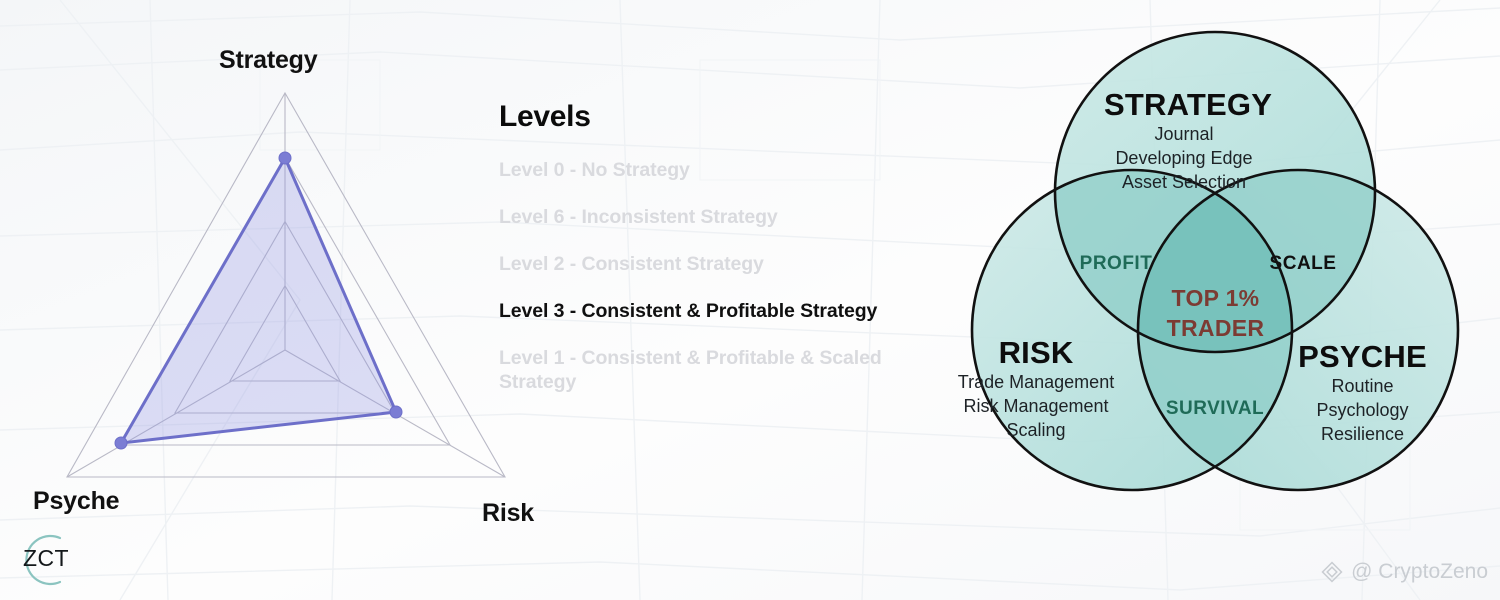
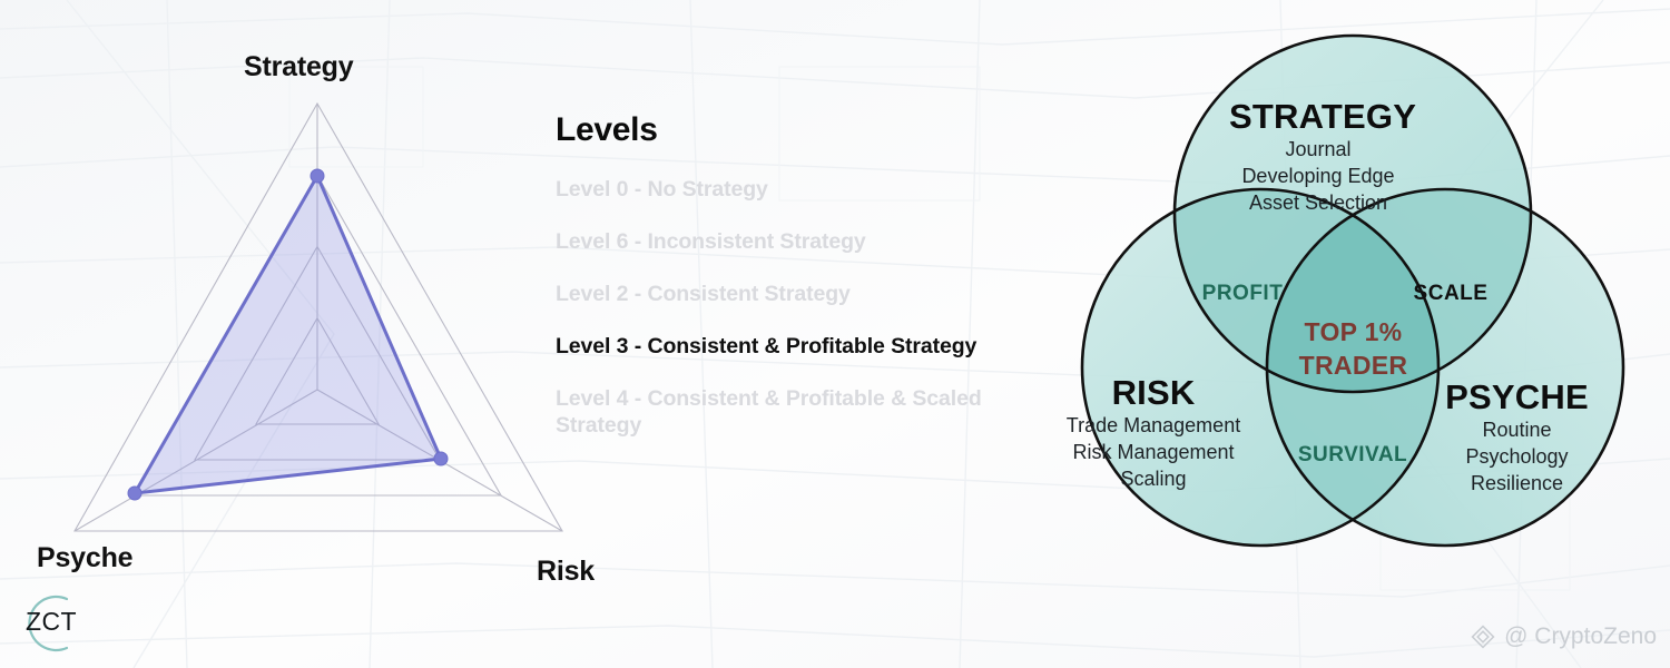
  Strategy
  Psyche
  Risk
  Levels
  Level 0 - No Strategy
  Level 6 - Inconsistent Strategy
  Level 2 - Consistent Strategy
  Level 3 - Consistent & Profitable Strategy
- Level 1 - Consistent & Profitable & Scaled Strategy
+ Level 4 - Consistent & Profitable & Scaled Strategy
  STRATEGY
  Journal
  Developing Edge
  Asset Selection
  RISK
  Trade Management
  Risk Management
  Scaling
  PSYCHE
  Routine
  Psychology
  Resilience
  PROFIT
  SCALE
  SURVIVAL
  TOP 1%
  TRADER
  ZCT
  @ CryptoZeno
